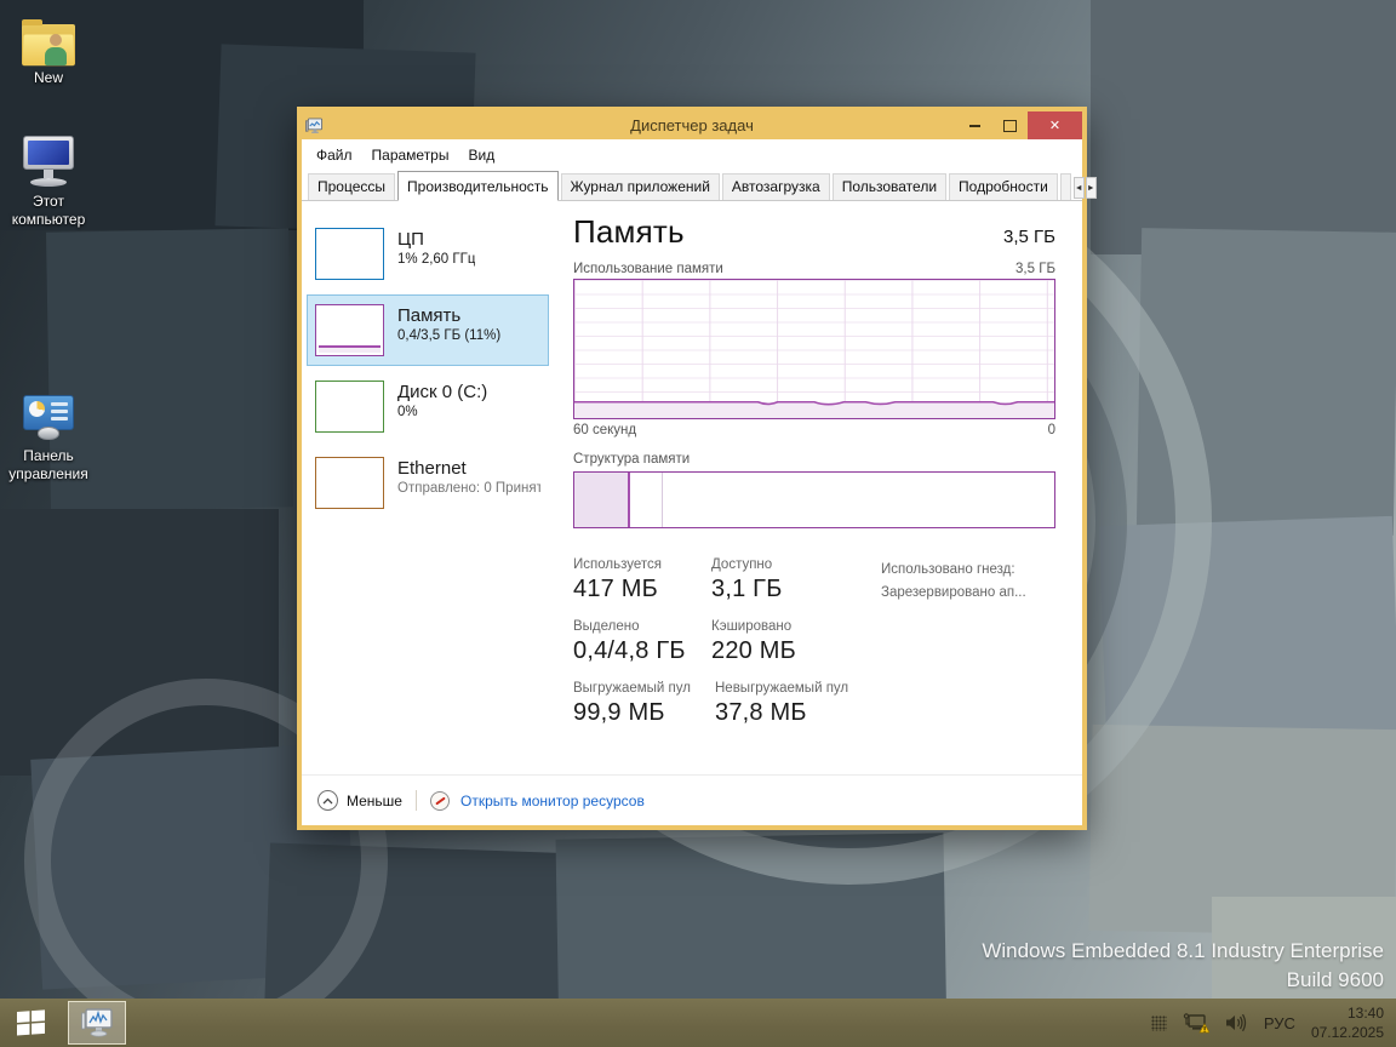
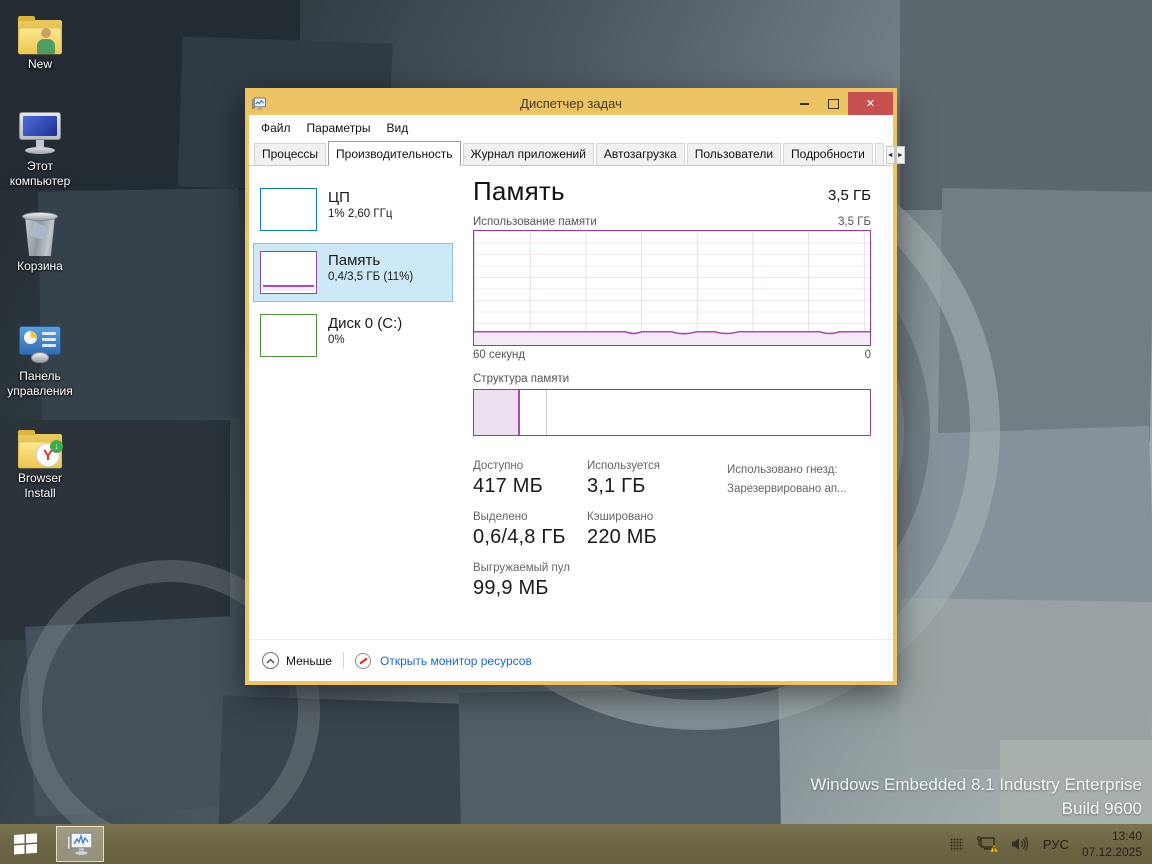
  Windows Embedded 8.1 Industry Enterprise
  Build 9600
  New
  Этот компьютер
+ Корзина
  Панель управления
+ Y
+ ↓
+ Browser Install
  Диспетчер задач
  ✕
  Файл
  Параметры
  Вид
  Процессы
  Производительность
  Журнал приложений
  Автозагрузка
  Пользователи
  Подробности
  ЦП
  1% 2,60 ГГц
  Память
  0,4/3,5 ГБ (11%)
  Диск 0 (C:)
  0%
- Ethernet
- Отправлено: 0 Принят
  Память
  3,5 ГБ
  Использование памяти
  3,5 ГБ
  60 секунд
  0
  Структура памяти
- Используется
+ Доступно
  417 МБ
- Доступно
+ Используется
  3,1 ГБ
  Выделено
- 0,4/4,8 ГБ
+ 0,6/4,8 ГБ
  Кэшировано
  220 МБ
  Выгружаемый пул
  99,9 МБ
- Невыгружаемый пул
- 37,8 МБ
  Использовано гнезд:
  Зарезервировано ап...
  Меньше
  Открыть монитор ресурсов
  РУС
  13:40
  07.12.2025
